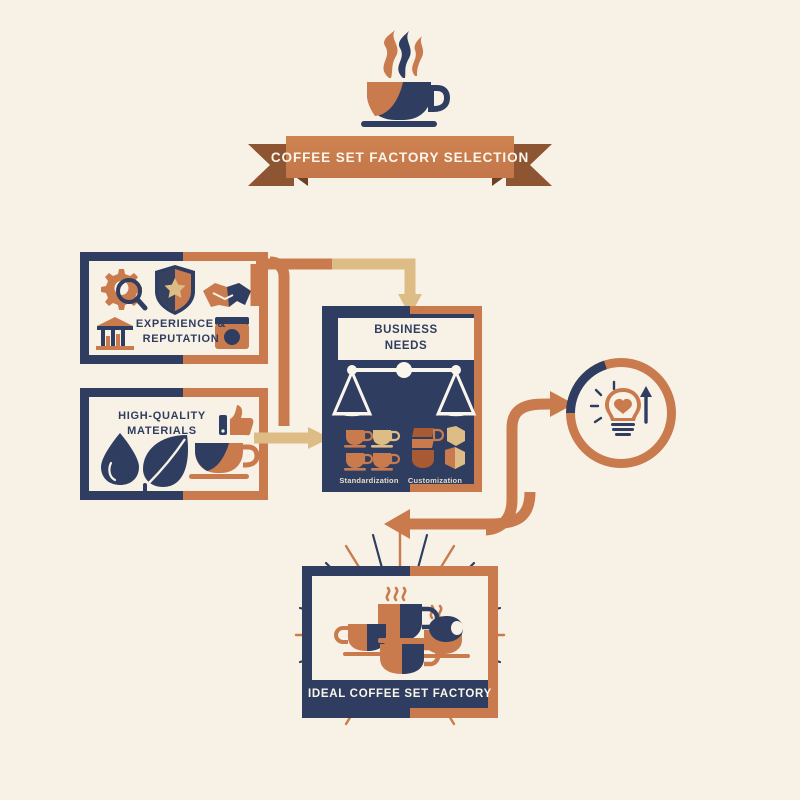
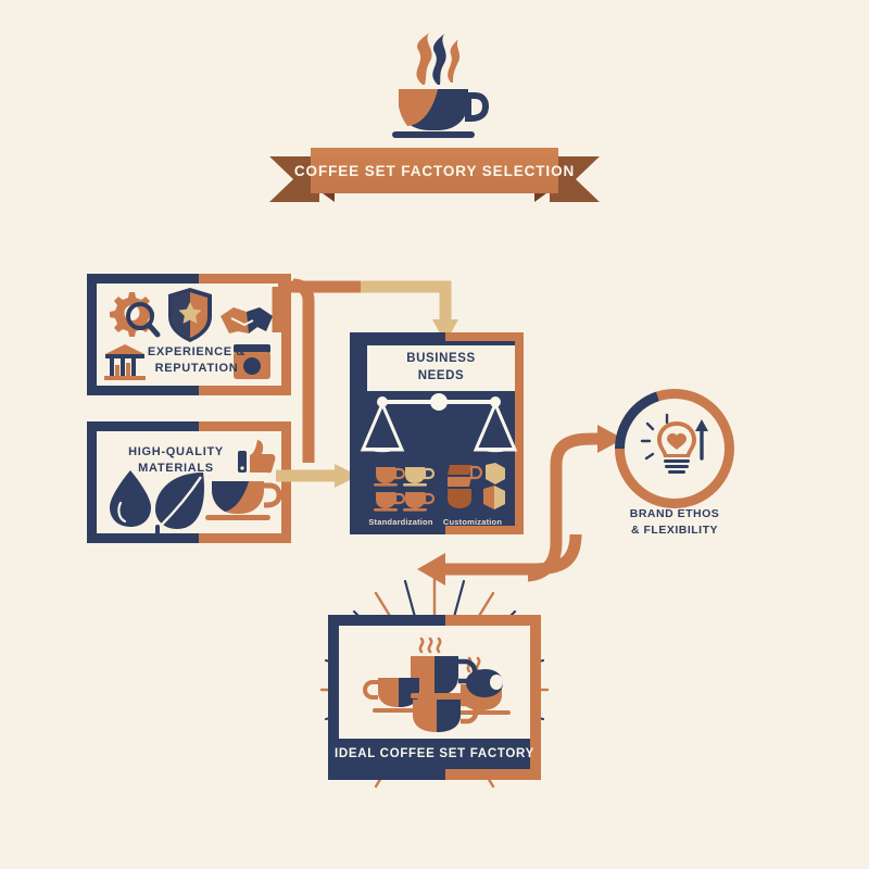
  COFFEE SET FACTORY SELECTION
  EXPERIENCE &
  REPUTATION
  HIGH-QUALITY
  MATERIALS
  BUSINESS
  NEEDS
  Standardization
  Customization
+ BRAND ETHOS
+ & FLEXIBILITY
  IDEAL COFFEE SET FACTORY
